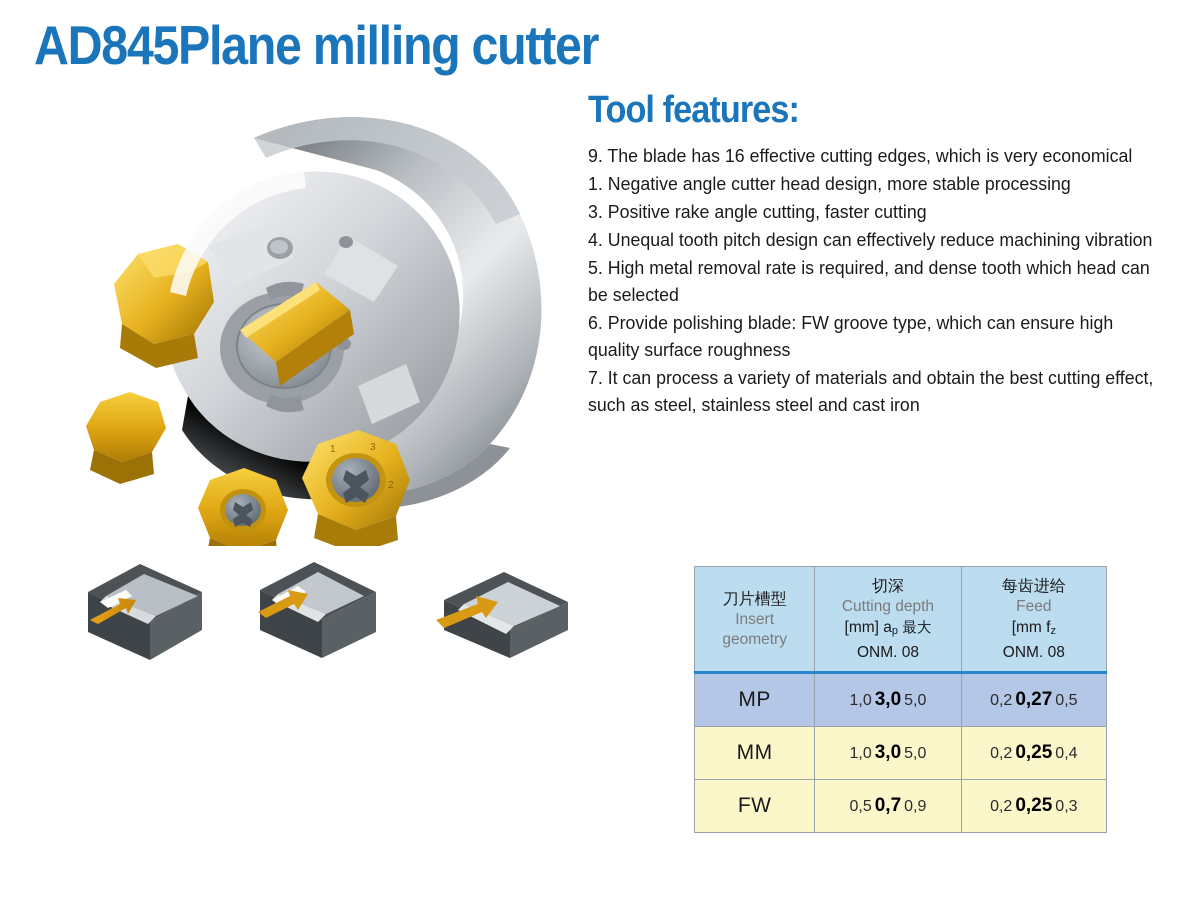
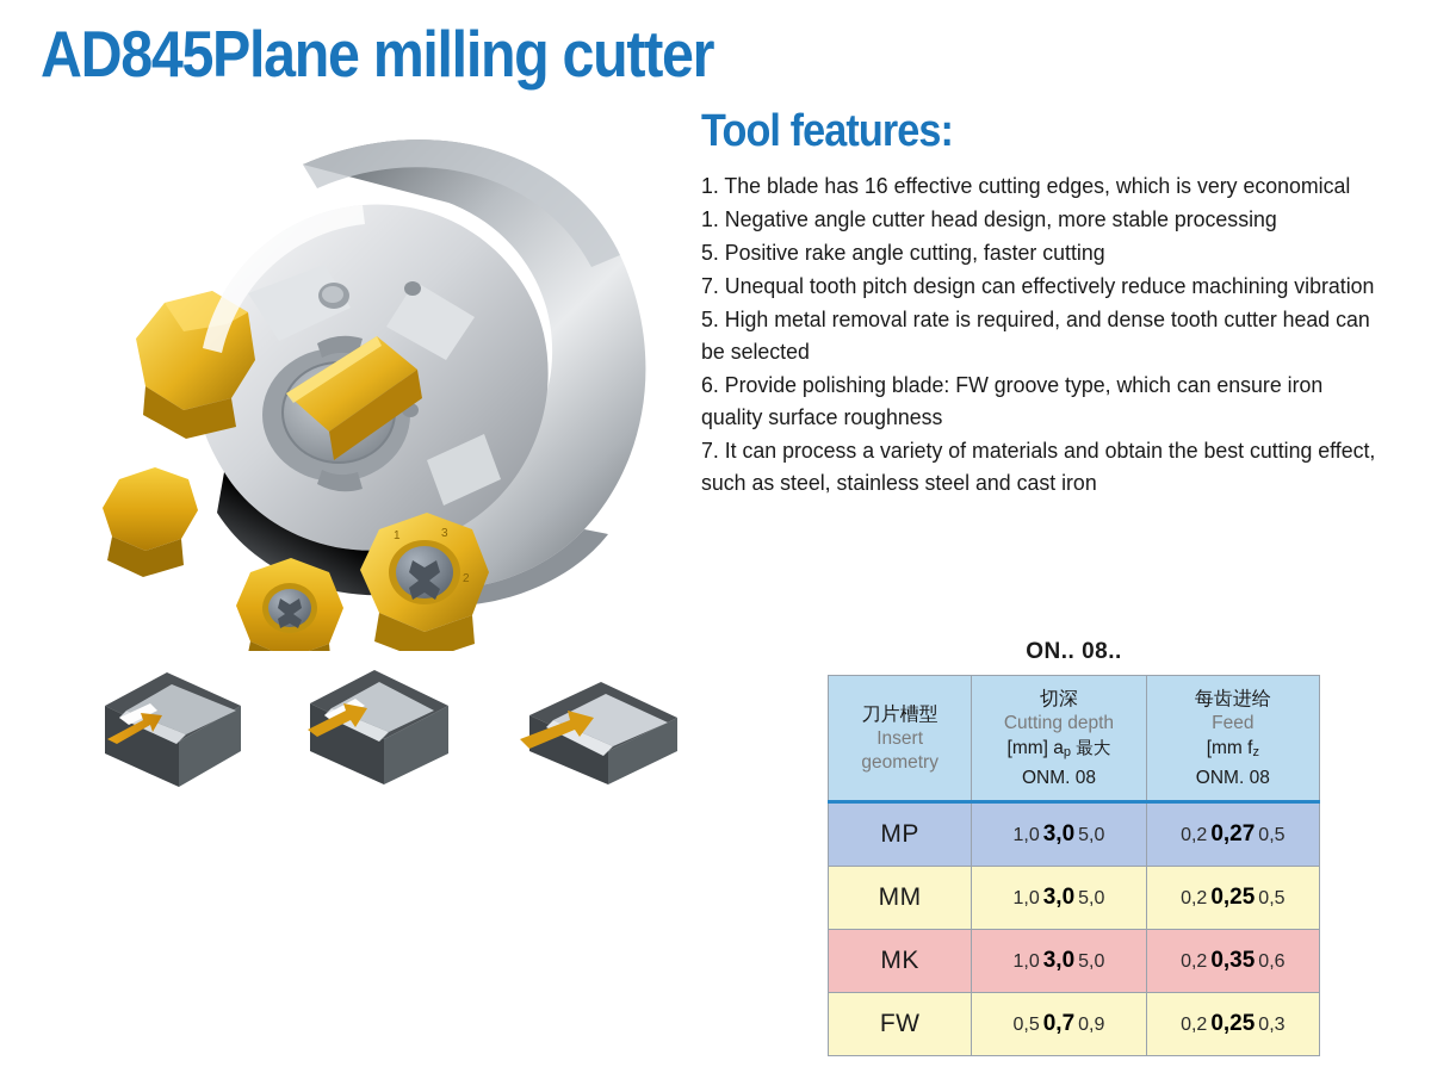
  AD845Plane milling cutter
  1
  3
  2
  Tool features:
- 9. The blade has 16 effective cutting edges, which is very economical
+ 1. The blade has 16 effective cutting edges, which is very economical
  1. Negative angle cutter head design, more stable processing
- 3. Positive rake angle cutting, faster cutting
+ 5. Positive rake angle cutting, faster cutting
- 4. Unequal tooth pitch design can effectively reduce machining vibration
+ 7. Unequal tooth pitch design can effectively reduce machining vibration
- 5. High metal removal rate is required, and dense tooth which head can be selected
+ 5. High metal removal rate is required, and dense tooth cutter head can be selected
- 6. Provide polishing blade: FW groove type, which can ensure high quality surface roughness
+ 6. Provide polishing blade: FW groove type, which can ensure iron quality surface roughness
  7. It can process a variety of materials and obtain the best cutting effect, such as steel, stainless steel and cast iron
+ ON.. 08..
  刀片槽型 Insert geometry	切深 Cutting depth [mm] ap 最大 ONM. 08	每齿进给 Feed [mm fz ONM. 08
  MP	1,0 3,0 5,0	0,2 0,27 0,5
- MM	1,0 3,0 5,0	0,2 0,25 0,4
+ MM	1,0 3,0 5,0	0,2 0,25 0,5
+ MK	1,0 3,0 5,0	0,2 0,35 0,6
  FW	0,5 0,7 0,9	0,2 0,25 0,3
